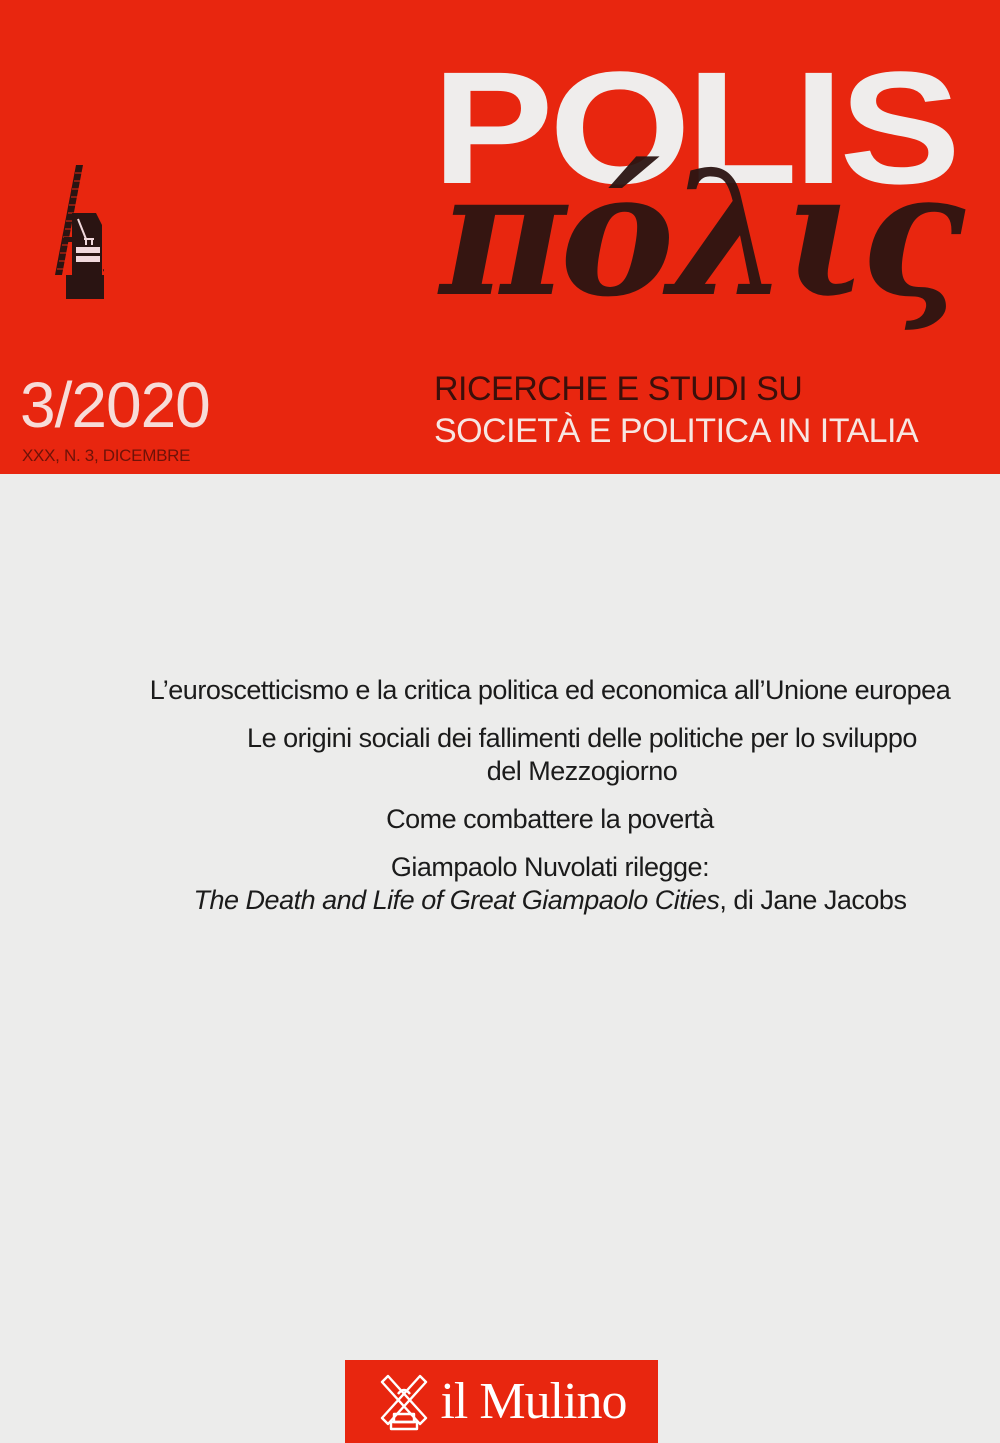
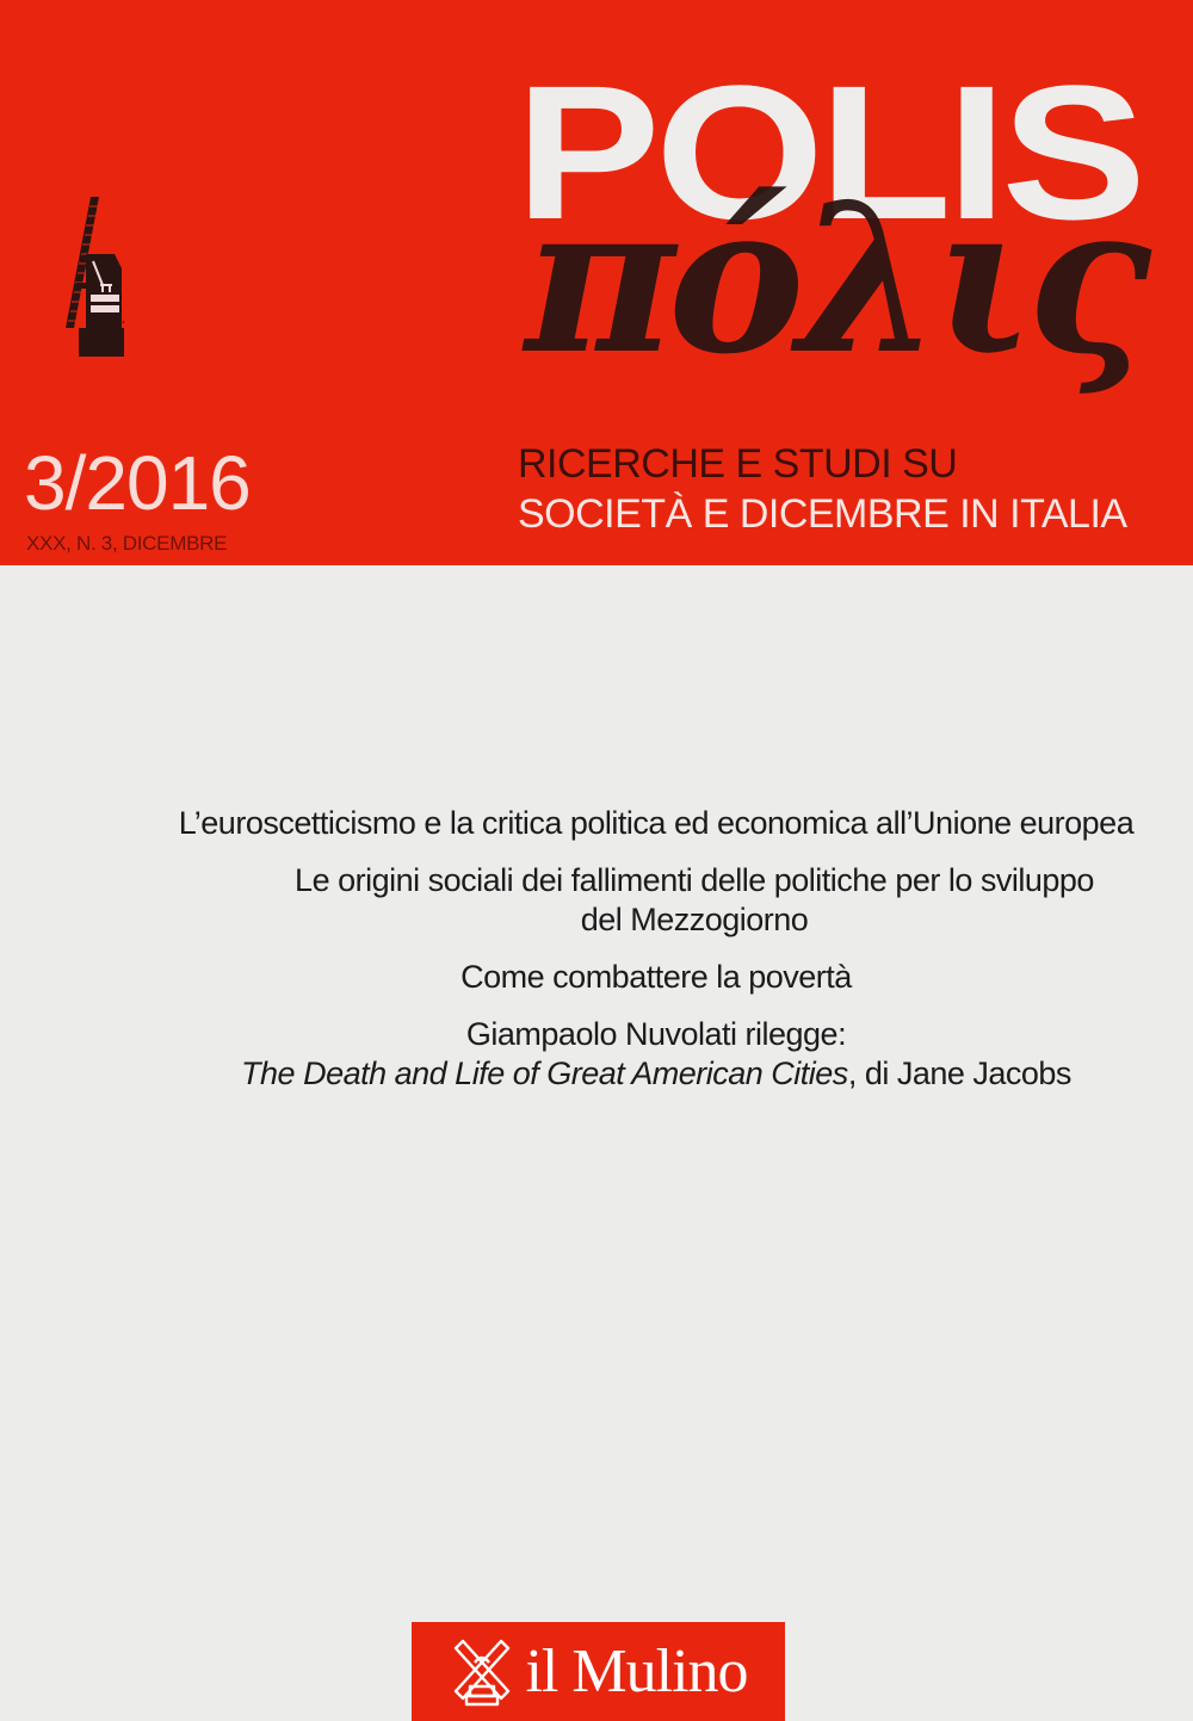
  POLIS
  πόλις
- 3/2020
+ 3/2016
  XXX, N. 3, DICEMBRE
  RICERCHE E STUDI SU
- SOCIETÀ E POLITICA IN ITALIA
+ SOCIETÀ E DICEMBRE IN ITALIA
  L’euroscetticismo e la critica politica ed economica all’Unione europea
  Le origini sociali dei fallimenti delle politiche per lo sviluppo
  del Mezzogiorno
  Come combattere la povertà
  Giampaolo Nuvolati rilegge:
- The Death and Life of Great Giampaolo Cities, di Jane Jacobs
+ The Death and Life of Great American Cities, di Jane Jacobs
  il Mulino
